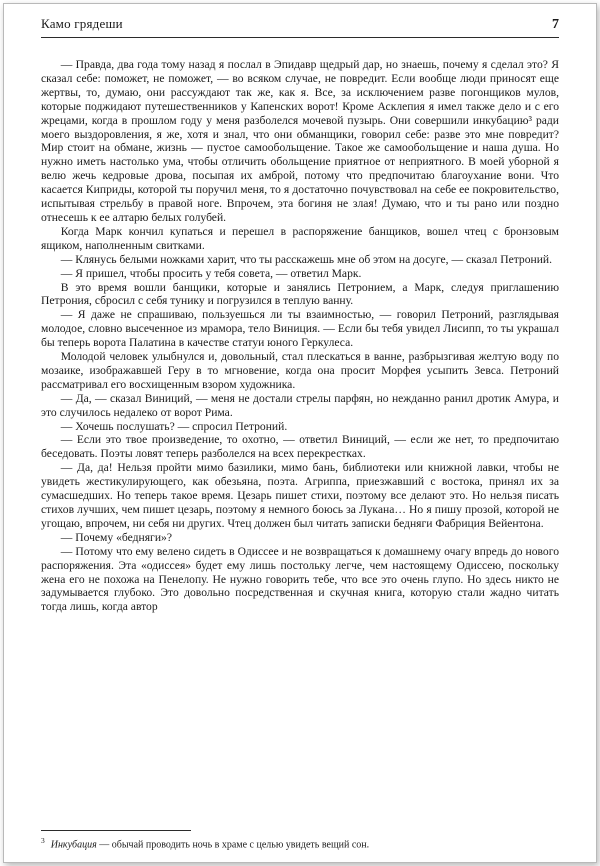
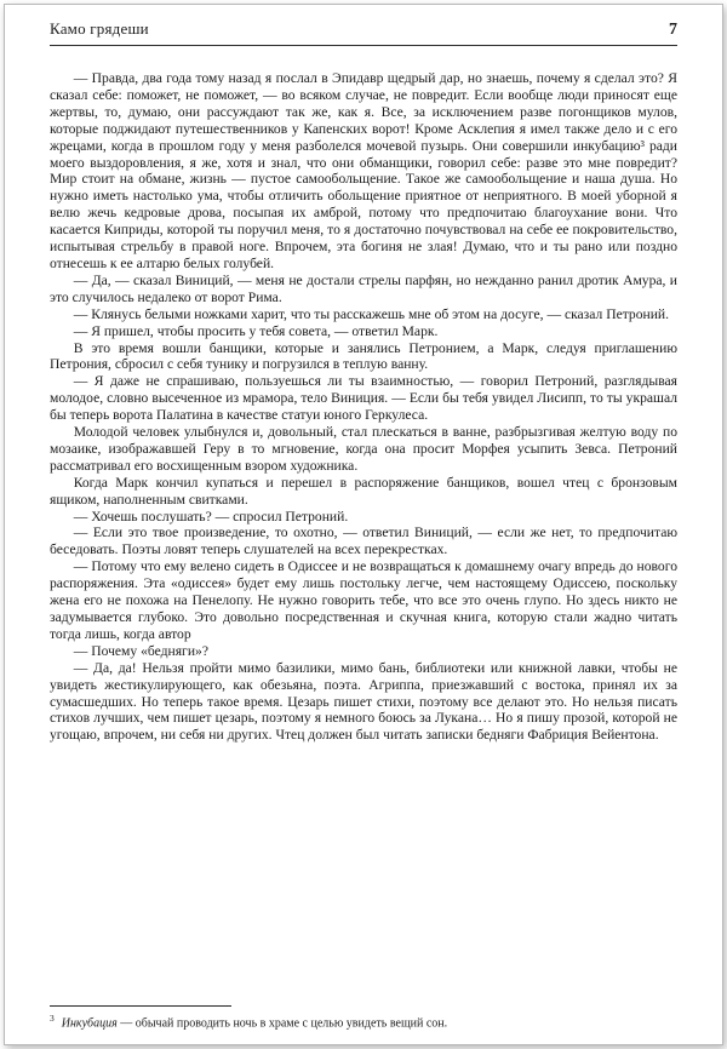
  Камо грядеши
  7
  — Правда, два года тому назад я послал в Эпидавр щедрый дар, но знаешь, почему я сделал это? Я сказал себе: поможет, не поможет, — во всяком случае, не повредит. Если вообще люди приносят еще жертвы, то, думаю, они рассуждают так же, как я. Все, за исключением разве погонщиков мулов, которые поджидают путешественников у Капенских ворот! Кроме Асклепия я имел также дело и с его жрецами, когда в прошлом году у меня разболелся мочевой пузырь. Они совершили инкубацию³ ради моего выздоровления, я же, хотя и знал, что они обманщики, говорил себе: разве это мне повредит? Мир стоит на обмане, жизнь — пустое самообольщение. Такое же самообольщение и наша душа. Но нужно иметь настолько ума, чтобы отличить обольщение приятное от неприятного. В моей уборной я велю жечь кедровые дрова, посыпая их амброй, потому что предпочитаю благоухание вони. Что касается Киприды, которой ты поручил меня, то я достаточно почувствовал на себе ее покровительство, испытывая стрельбу в правой ноге. Впрочем, эта богиня не злая! Думаю, что и ты рано или поздно отнесешь к ее алтарю белых голубей.
- Когда Марк кончил купаться и перешел в распоряжение банщиков, вошел чтец с бронзовым ящиком, наполненным свитками.
+ — Да, — сказал Виниций, — меня не достали стрелы парфян, но нежданно ранил дротик Амура, и это случилось недалеко от ворот Рима.
  — Клянусь белыми ножками харит, что ты расскажешь мне об этом на досуге, — сказал Петроний.
  — Я пришел, чтобы просить у тебя совета, — ответил Марк.
  В это время вошли банщики, которые и занялись Петронием, а Марк, следуя приглашению Петрония, сбросил с себя тунику и погрузился в теплую ванну.
  — Я даже не спрашиваю, пользуешься ли ты взаимностью, — говорил Петроний, разглядывая молодое, словно высеченное из мрамора, тело Виниция. — Если бы тебя увидел Лисипп, то ты украшал бы теперь ворота Палатина в качестве статуи юного Геркулеса.
  Молодой человек улыбнулся и, довольный, стал плескаться в ванне, разбрызгивая желтую воду по мозаике, изображавшей Геру в то мгновение, когда она просит Морфея усыпить Зевса. Петроний рассматривал его восхищенным взором художника.
- — Да, — сказал Виниций, — меня не достали стрелы парфян, но нежданно ранил дротик Амура, и это случилось недалеко от ворот Рима.
+ Когда Марк кончил купаться и перешел в распоряжение банщиков, вошел чтец с бронзовым ящиком, наполненным свитками.
  — Хочешь послушать? — спросил Петроний.
- — Если это твое произведение, то охотно, — ответил Виниций, — если же нет, то предпочитаю беседовать. Поэты ловят теперь разболелся на всех перекрестках.
+ — Если это твое произведение, то охотно, — ответил Виниций, — если же нет, то предпочитаю беседовать. Поэты ловят теперь слушателей на всех перекрестках.
- — Да, да! Нельзя пройти мимо базилики, мимо бань, библиотеки или книжной лавки, чтобы не увидеть жестикулирующего, как обезьяна, поэта. Агриппа, приезжавший с востока, принял их за сумасшедших. Но теперь такое время. Цезарь пишет стихи, поэтому все делают это. Но нельзя писать стихов лучших, чем пишет цезарь, поэтому я немного боюсь за Лукана… Но я пишу прозой, которой не угощаю, впрочем, ни себя ни других. Чтец должен был читать записки бедняги Фабриция Вейентона.
+ — Потому что ему велено сидеть в Одиссее и не возвращаться к домашнему очагу впредь до нового распоряжения. Эта «одиссея» будет ему лишь постольку легче, чем настоящему Одиссею, поскольку жена его не похожа на Пенелопу. Не нужно говорить тебе, что все это очень глупо. Но здесь никто не задумывается глубоко. Это довольно посредственная и скучная книга, которую стали жадно читать тогда лишь, когда автор
  — Почему «бедняги»?
- — Потому что ему велено сидеть в Одиссее и не возвращаться к домашнему очагу впредь до нового распоряжения. Эта «одиссея» будет ему лишь постольку легче, чем настоящему Одиссею, поскольку жена его не похожа на Пенелопу. Не нужно говорить тебе, что все это очень глупо. Но здесь никто не задумывается глубоко. Это довольно посредственная и скучная книга, которую стали жадно читать тогда лишь, когда автор
+ — Да, да! Нельзя пройти мимо базилики, мимо бань, библиотеки или книжной лавки, чтобы не увидеть жестикулирующего, как обезьяна, поэта. Агриппа, приезжавший с востока, принял их за сумасшедших. Но теперь такое время. Цезарь пишет стихи, поэтому все делают это. Но нельзя писать стихов лучших, чем пишет цезарь, поэтому я немного боюсь за Лукана… Но я пишу прозой, которой не угощаю, впрочем, ни себя ни других. Чтец должен был читать записки бедняги Фабриция Вейентона.
  3 Инкубация — обычай проводить ночь в храме с целью увидеть вещий сон.
